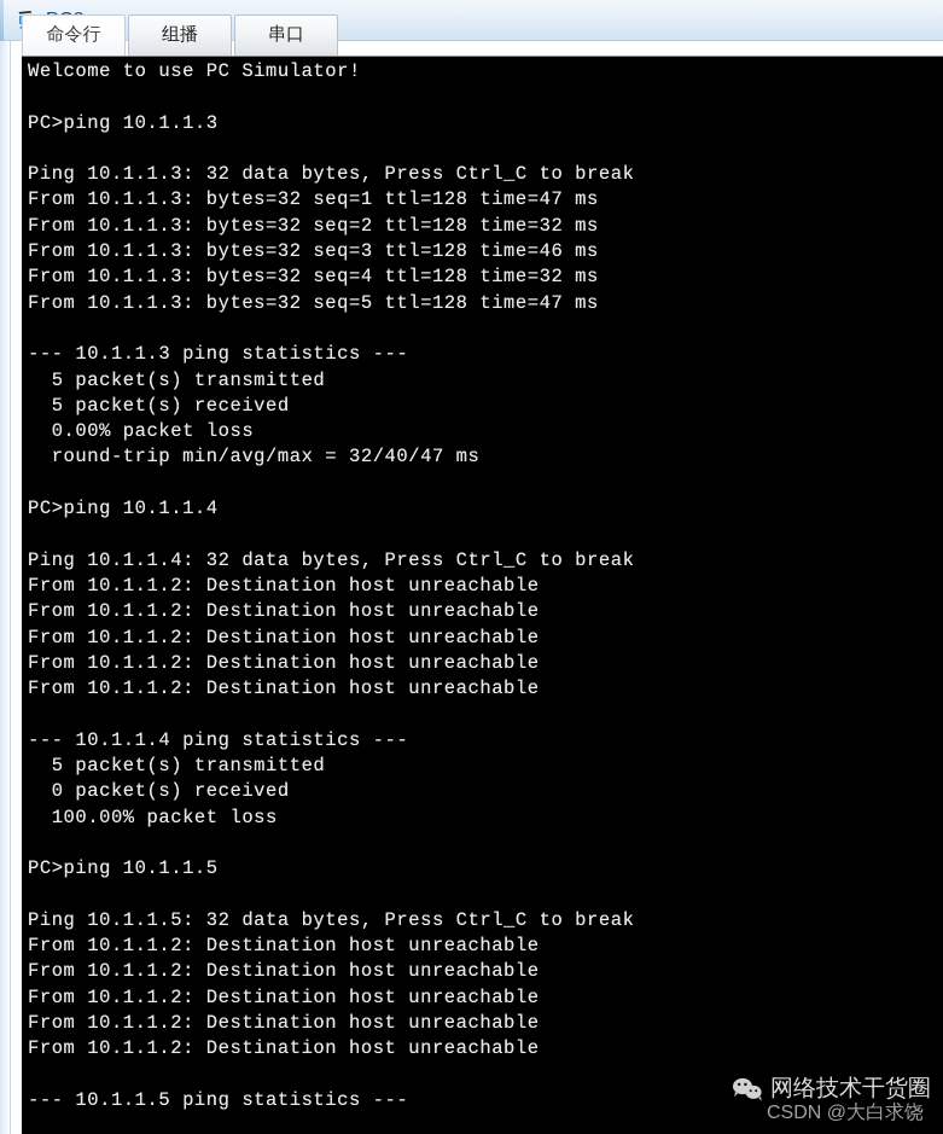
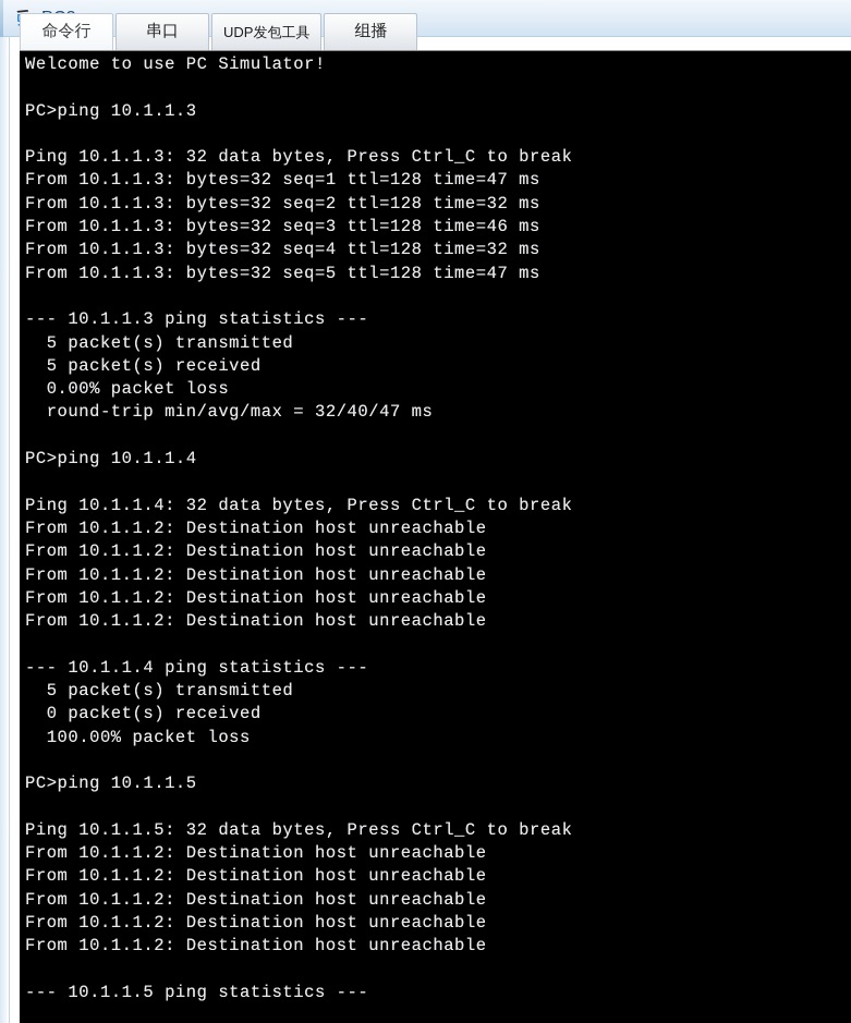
  命令行
- 组播
+ 串口
+ UDP发包工具
- 串口
+ 组播
  Welcome to use PC Simulator!
  PC>ping 10.1.1.3
  Ping 10.1.1.3: 32 data bytes, Press Ctrl_C to break
  From 10.1.1.3: bytes=32 seq=1 ttl=128 time=47 ms
  From 10.1.1.3: bytes=32 seq=2 ttl=128 time=32 ms
  From 10.1.1.3: bytes=32 seq=3 ttl=128 time=46 ms
  From 10.1.1.3: bytes=32 seq=4 ttl=128 time=32 ms
  From 10.1.1.3: bytes=32 seq=5 ttl=128 time=47 ms
  --- 10.1.1.3 ping statistics ---
  5 packet(s) transmitted
  5 packet(s) received
  0.00% packet loss
  round-trip min/avg/max = 32/40/47 ms
  PC>ping 10.1.1.4
  Ping 10.1.1.4: 32 data bytes, Press Ctrl_C to break
  From 10.1.1.2: Destination host unreachable
  From 10.1.1.2: Destination host unreachable
  From 10.1.1.2: Destination host unreachable
  From 10.1.1.2: Destination host unreachable
  From 10.1.1.2: Destination host unreachable
  --- 10.1.1.4 ping statistics ---
  5 packet(s) transmitted
  0 packet(s) received
  100.00% packet loss
  PC>ping 10.1.1.5
  Ping 10.1.1.5: 32 data bytes, Press Ctrl_C to break
  From 10.1.1.2: Destination host unreachable
  From 10.1.1.2: Destination host unreachable
  From 10.1.1.2: Destination host unreachable
  From 10.1.1.2: Destination host unreachable
  From 10.1.1.2: Destination host unreachable
  --- 10.1.1.5 ping statistics ---
- 网络技术干货圈
- CSDN @大白求饶
